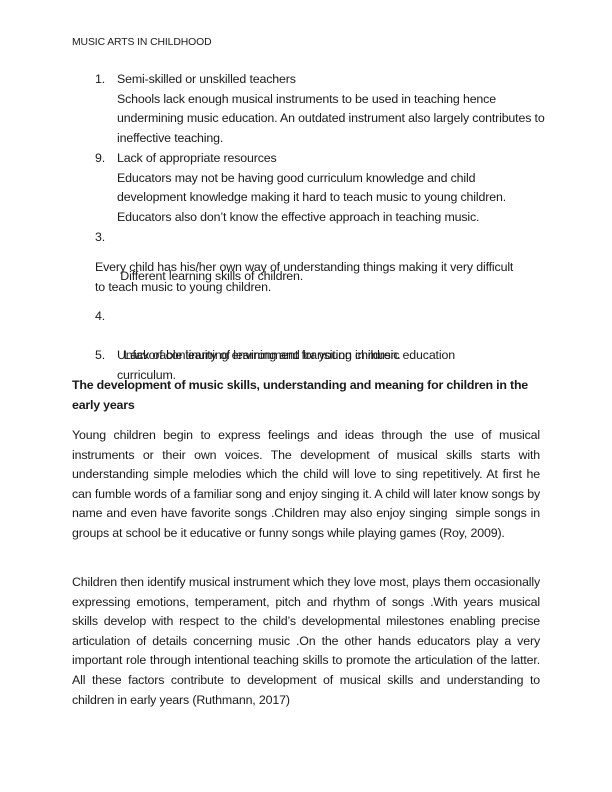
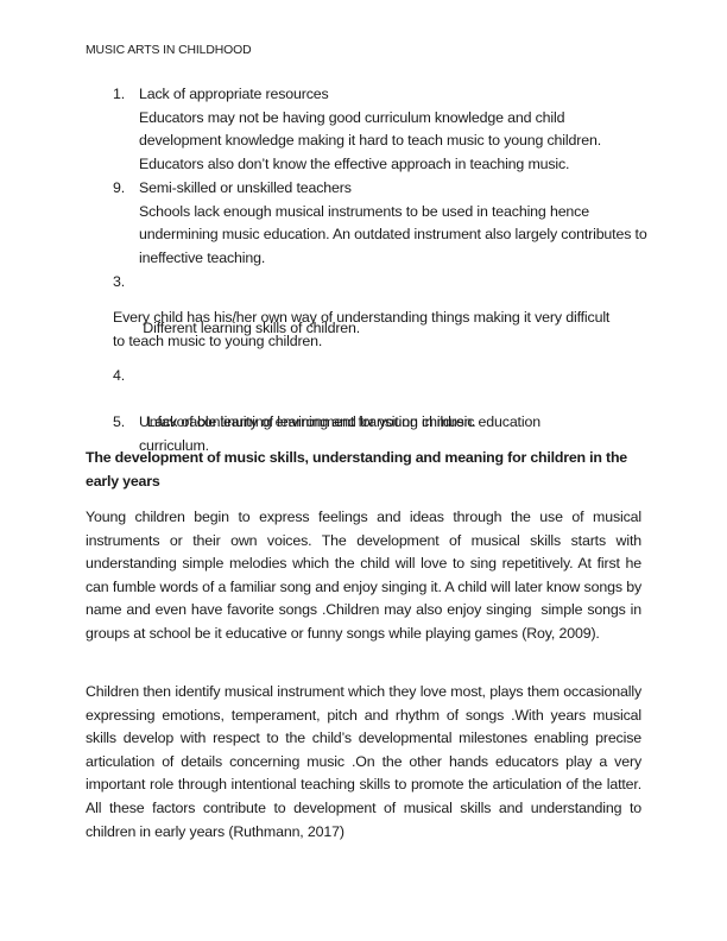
  MUSIC ARTS IN CHILDHOOD
  1.
- Semi-skilled or unskilled teachers
+ Lack of appropriate resources
- Schools lack enough musical instruments to be used in teaching hence undermining music education. An outdated instrument also largely contributes to ineffective teaching.
+ Educators may not be having good curriculum knowledge and child development knowledge making it hard to teach music to young children. Educators also don’t know the effective approach in teaching music.
  9.
- Lack of appropriate resources
+ Semi-skilled or unskilled teachers
- Educators may not be having good curriculum knowledge and child development knowledge making it hard to teach music to young children. Educators also don’t know the effective approach in teaching music.
+ Schools lack enough musical instruments to be used in teaching hence undermining music education. An outdated instrument also largely contributes to ineffective teaching.
  3.
  Different learning skills of children.
  Every child has his/her own way of understanding things making it very difficult to teach music to young children.
  4.
  Lack of continuity of learning and transition in music education curriculum.
  5.
  Unfavorable learning environment for young children.
  The development of music skills, understanding and meaning for children in the early years
  Young children begin to express feelings and ideas through the use of musical instruments or their own voices. The development of musical skills starts with understanding simple melodies which the child will love to sing repetitively. At first he can fumble words of a familiar song and enjoy singing it. A child will later know songs by name and even have favorite songs .Children may also enjoy singing simple songs in groups at school be it educative or funny songs while playing games (Roy, 2009).
  Children then identify musical instrument which they love most, plays them occasionally expressing emotions, temperament, pitch and rhythm of songs .With years musical skills develop with respect to the child’s developmental milestones enabling precise articulation of details concerning music .On the other hands educators play a very important role through intentional teaching skills to promote the articulation of the latter. All these factors contribute to development of musical skills and understanding to children in early years (Ruthmann, 2017)
